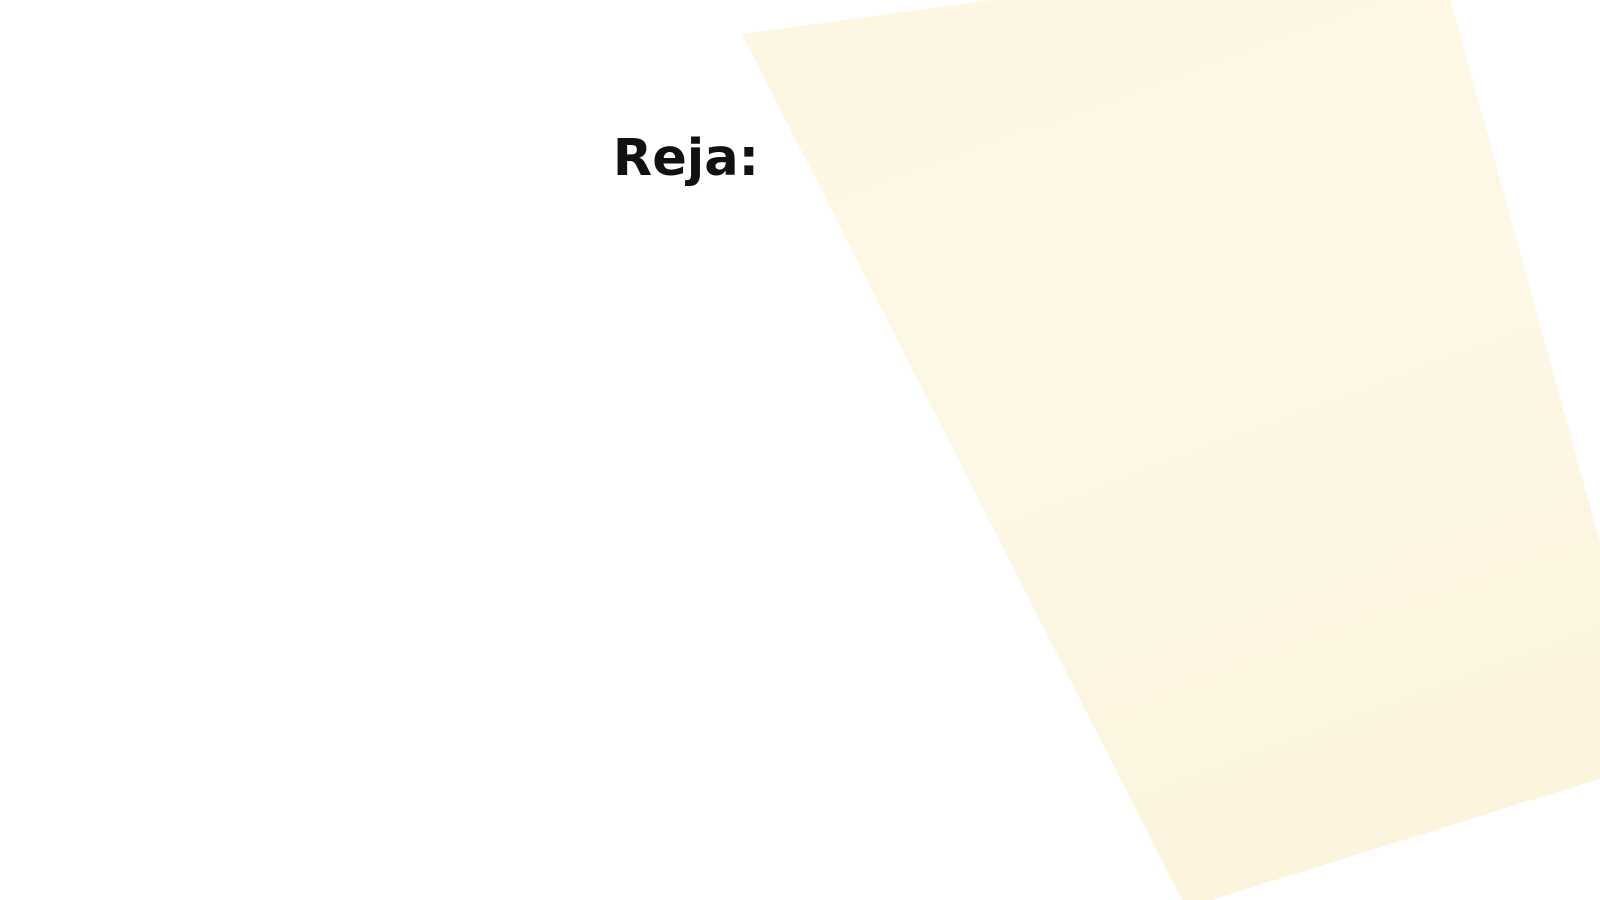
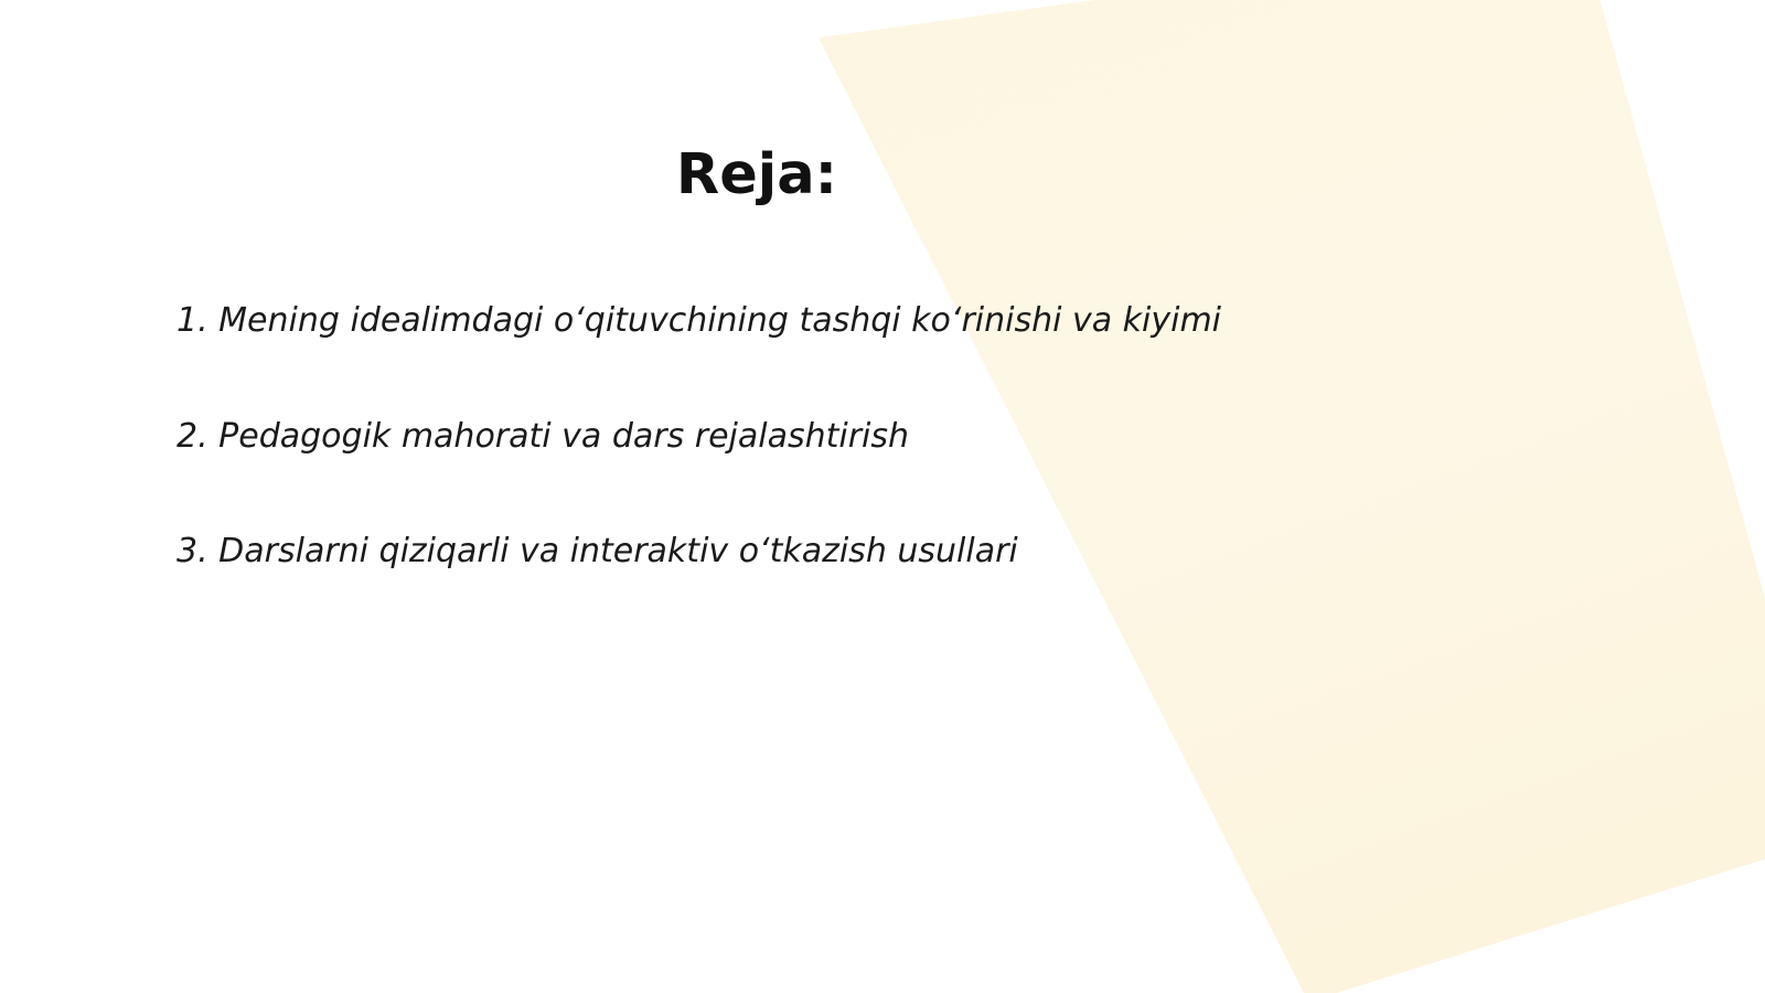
  Reja:
+ 1. Mening idealimdagi o‘qituvchining tashqi ko‘rinishi va kiyimi
+ 2. Pedagogik mahorati va dars rejalashtirish
+ 3. Darslarni qiziqarli va interaktiv o‘tkazish usullari
